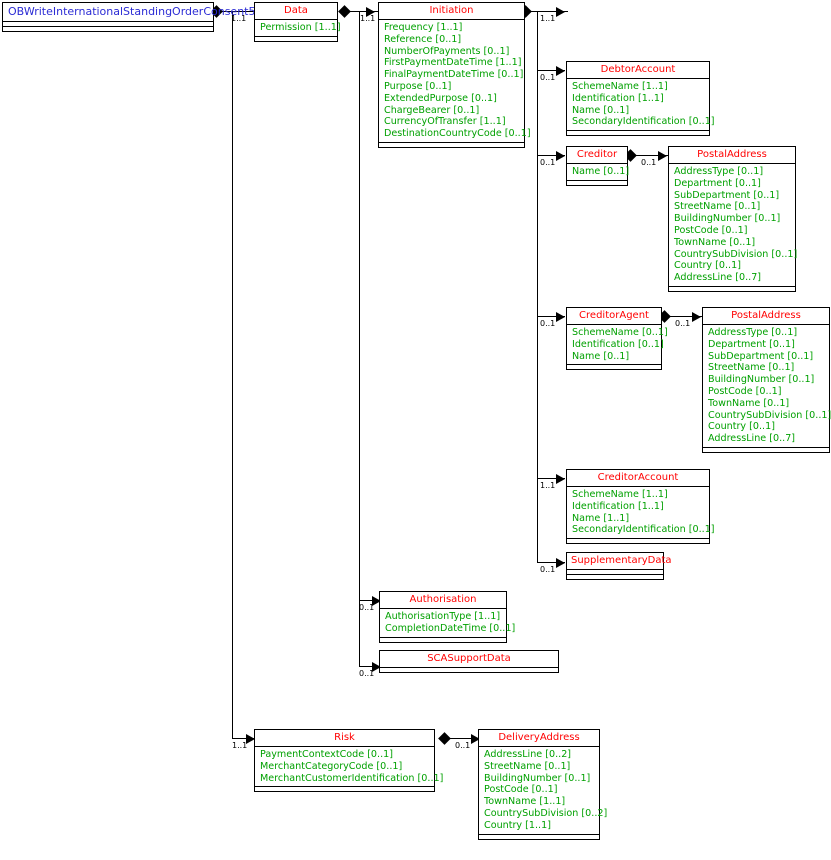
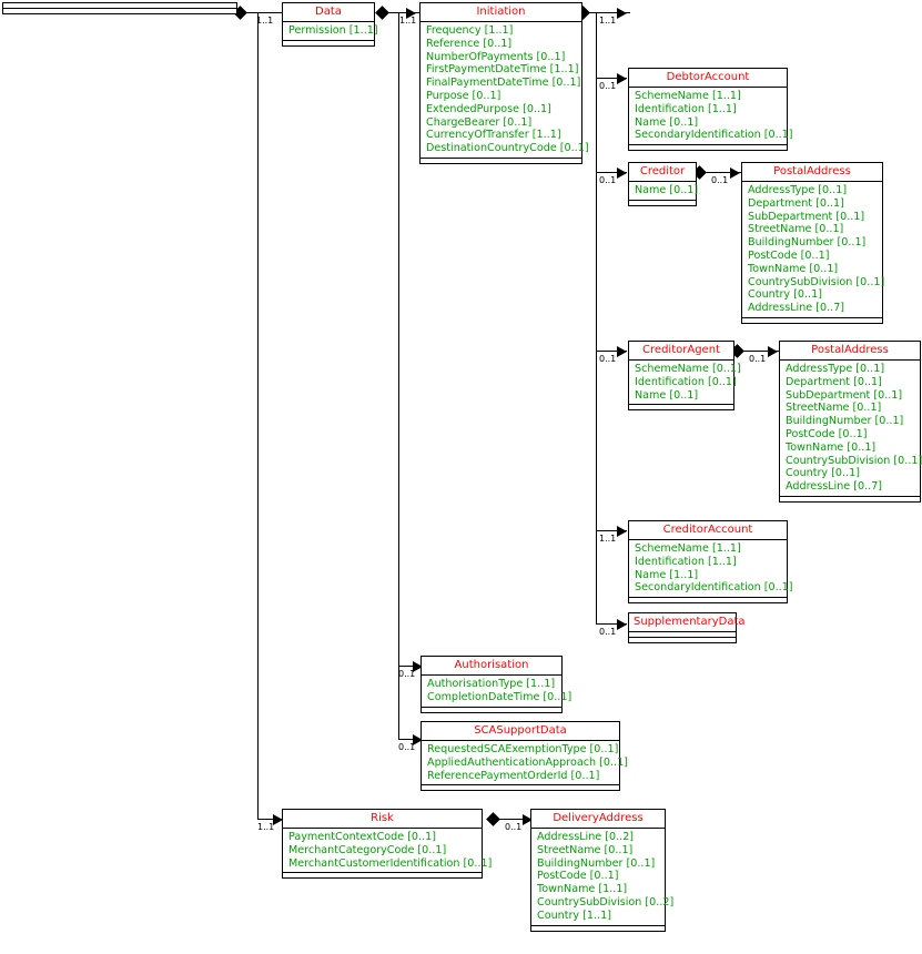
  1..1
  1..1
  0..1
  0..1
  1..1
  1..1
  0..1
  0..1
  0..1
  0..1
  0..1
  1..1
  0..1
  0..1
- OBWriteInternationalStandingOrderConsent5
  Data
  Permission [1..1]
  Initiation
  Frequency [1..1]
  Reference [0..1]
  NumberOfPayments [0..1]
  FirstPaymentDateTime [1..1]
  FinalPaymentDateTime [0..1]
  Purpose [0..1]
  ExtendedPurpose [0..1]
  ChargeBearer [0..1]
  CurrencyOfTransfer [1..1]
  DestinationCountryCode [0..1]
  DebtorAccount
  SchemeName [1..1]
  Identification [1..1]
  Name [0..1]
  SecondaryIdentification [0..1]
  Creditor
  Name [0..1]
  PostalAddress
  AddressType [0..1]
  Department [0..1]
  SubDepartment [0..1]
  StreetName [0..1]
  BuildingNumber [0..1]
  PostCode [0..1]
  TownName [0..1]
  CountrySubDivision [0..1]
  Country [0..1]
  AddressLine [0..7]
  CreditorAgent
  SchemeName [0..1]
  Identification [0..1]
  Name [0..1]
  PostalAddress
  AddressType [0..1]
  Department [0..1]
  SubDepartment [0..1]
  StreetName [0..1]
  BuildingNumber [0..1]
  PostCode [0..1]
  TownName [0..1]
  CountrySubDivision [0..1]
  Country [0..1]
  AddressLine [0..7]
  CreditorAccount
  SchemeName [1..1]
  Identification [1..1]
  Name [1..1]
  SecondaryIdentification [0..1]
  SupplementaryData
  Authorisation
  AuthorisationType [1..1]
  CompletionDateTime [0..1]
  SCASupportData
+ RequestedSCAExemptionType [0..1]
+ AppliedAuthenticationApproach [0..1]
+ ReferencePaymentOrderId [0..1]
  Risk
  PaymentContextCode [0..1]
  MerchantCategoryCode [0..1]
  MerchantCustomerIdentification [0..1]
  DeliveryAddress
  AddressLine [0..2]
  StreetName [0..1]
  BuildingNumber [0..1]
  PostCode [0..1]
  TownName [1..1]
  CountrySubDivision [0..2]
  Country [1..1]
